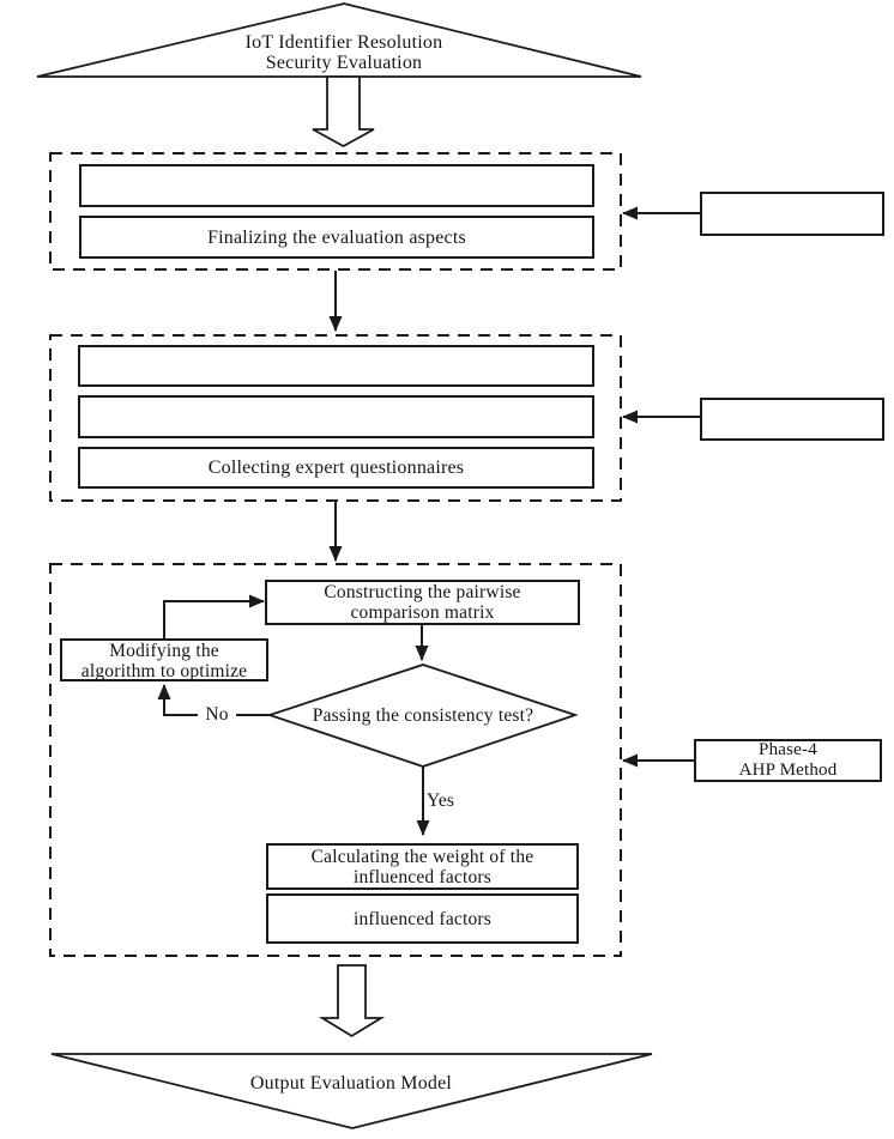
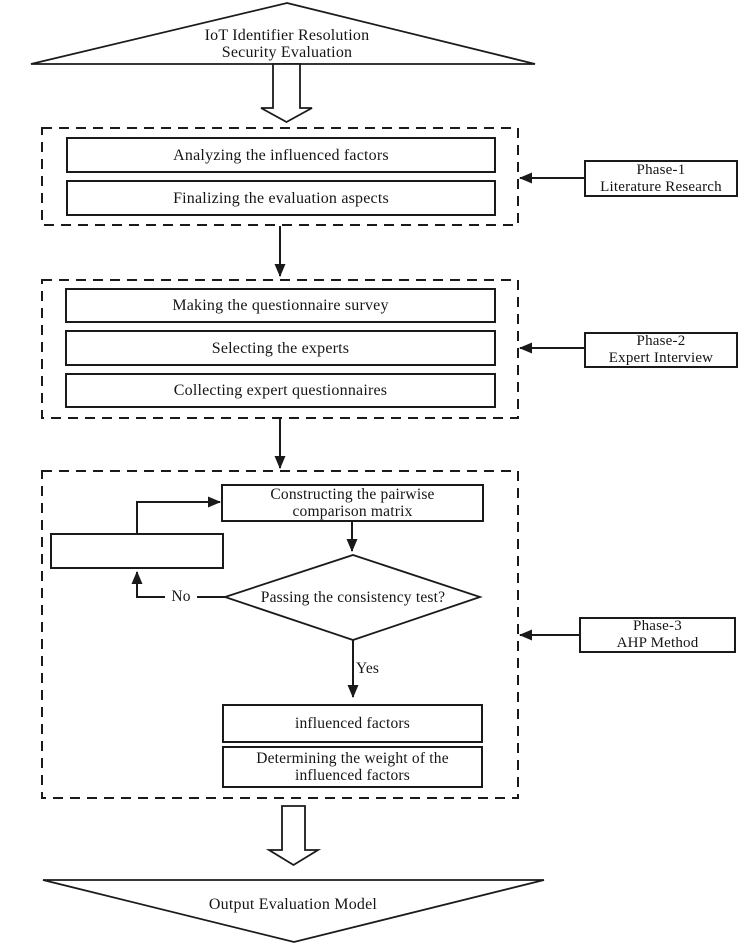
  IoT Identifier Resolution
  Security Evaluation
+ Analyzing the influenced factors
  Finalizing the evaluation aspects
+ Phase-1
+ Literature Research
+ Making the questionnaire survey
+ Selecting the experts
  Collecting expert questionnaires
+ Phase-2
+ Expert Interview
  Constructing the pairwise
  comparison matrix
- Modifying the
- algorithm to optimize
  Passing the consistency test?
  No
  Yes
- Calculating the weight of the
  influenced factors
+ Determining the weight of the
  influenced factors
- Phase-4
+ Phase-3
  AHP Method
  Output Evaluation Model
